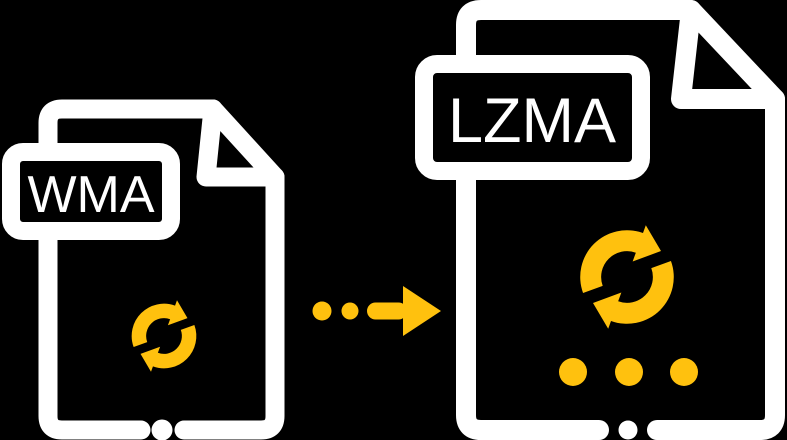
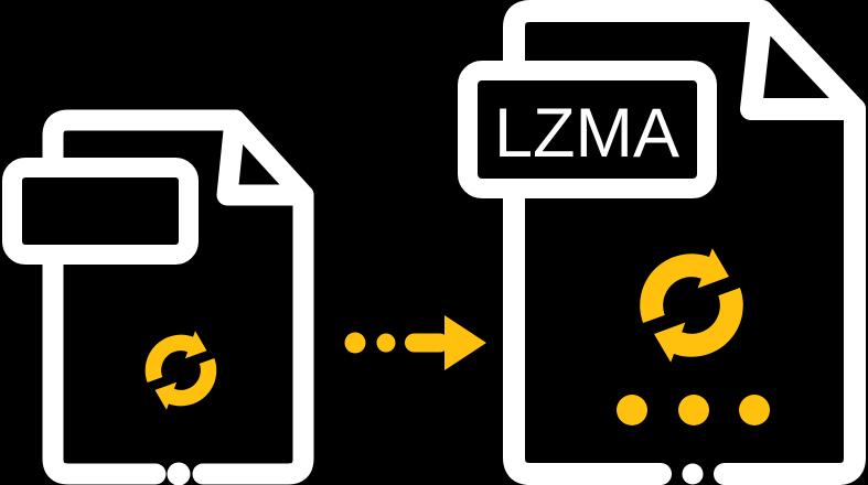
- WMA
  LZMA
